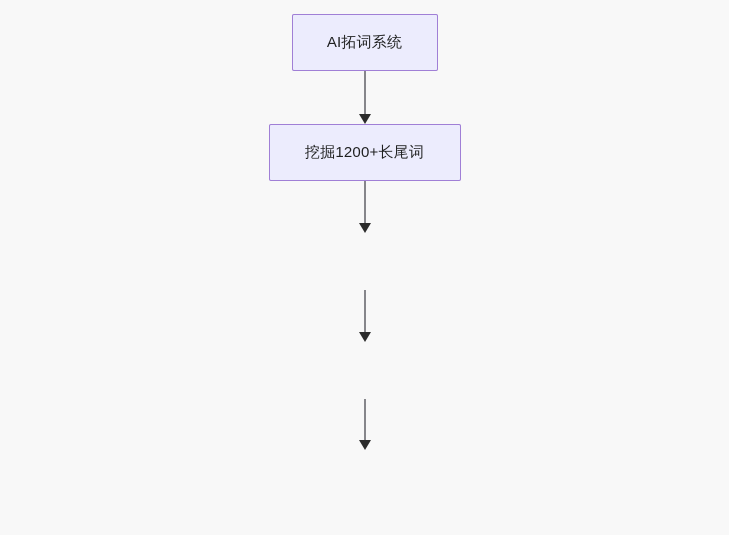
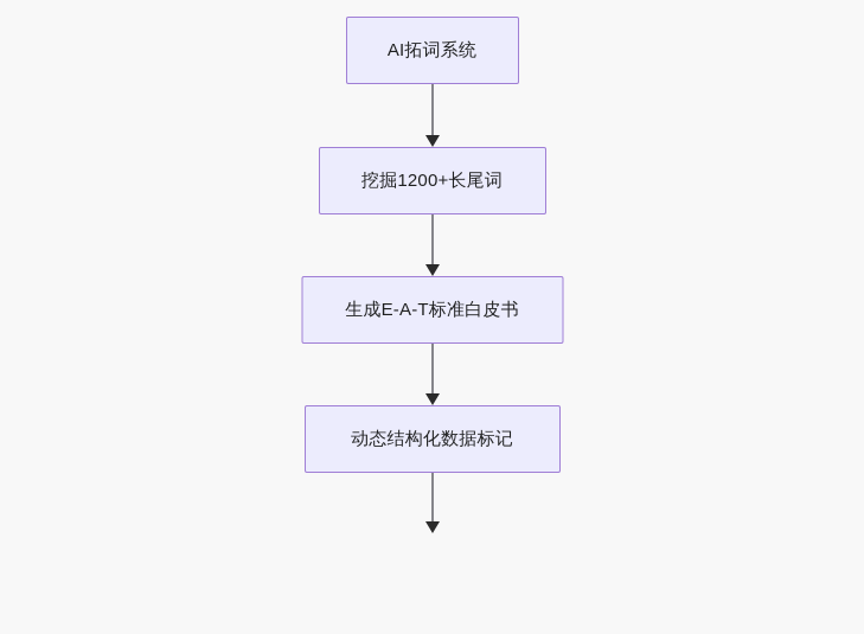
  AI拓词系统
  挖掘1200+长尾词
+ 生成E-A-T标准白皮书
+ 动态结构化数据标记
